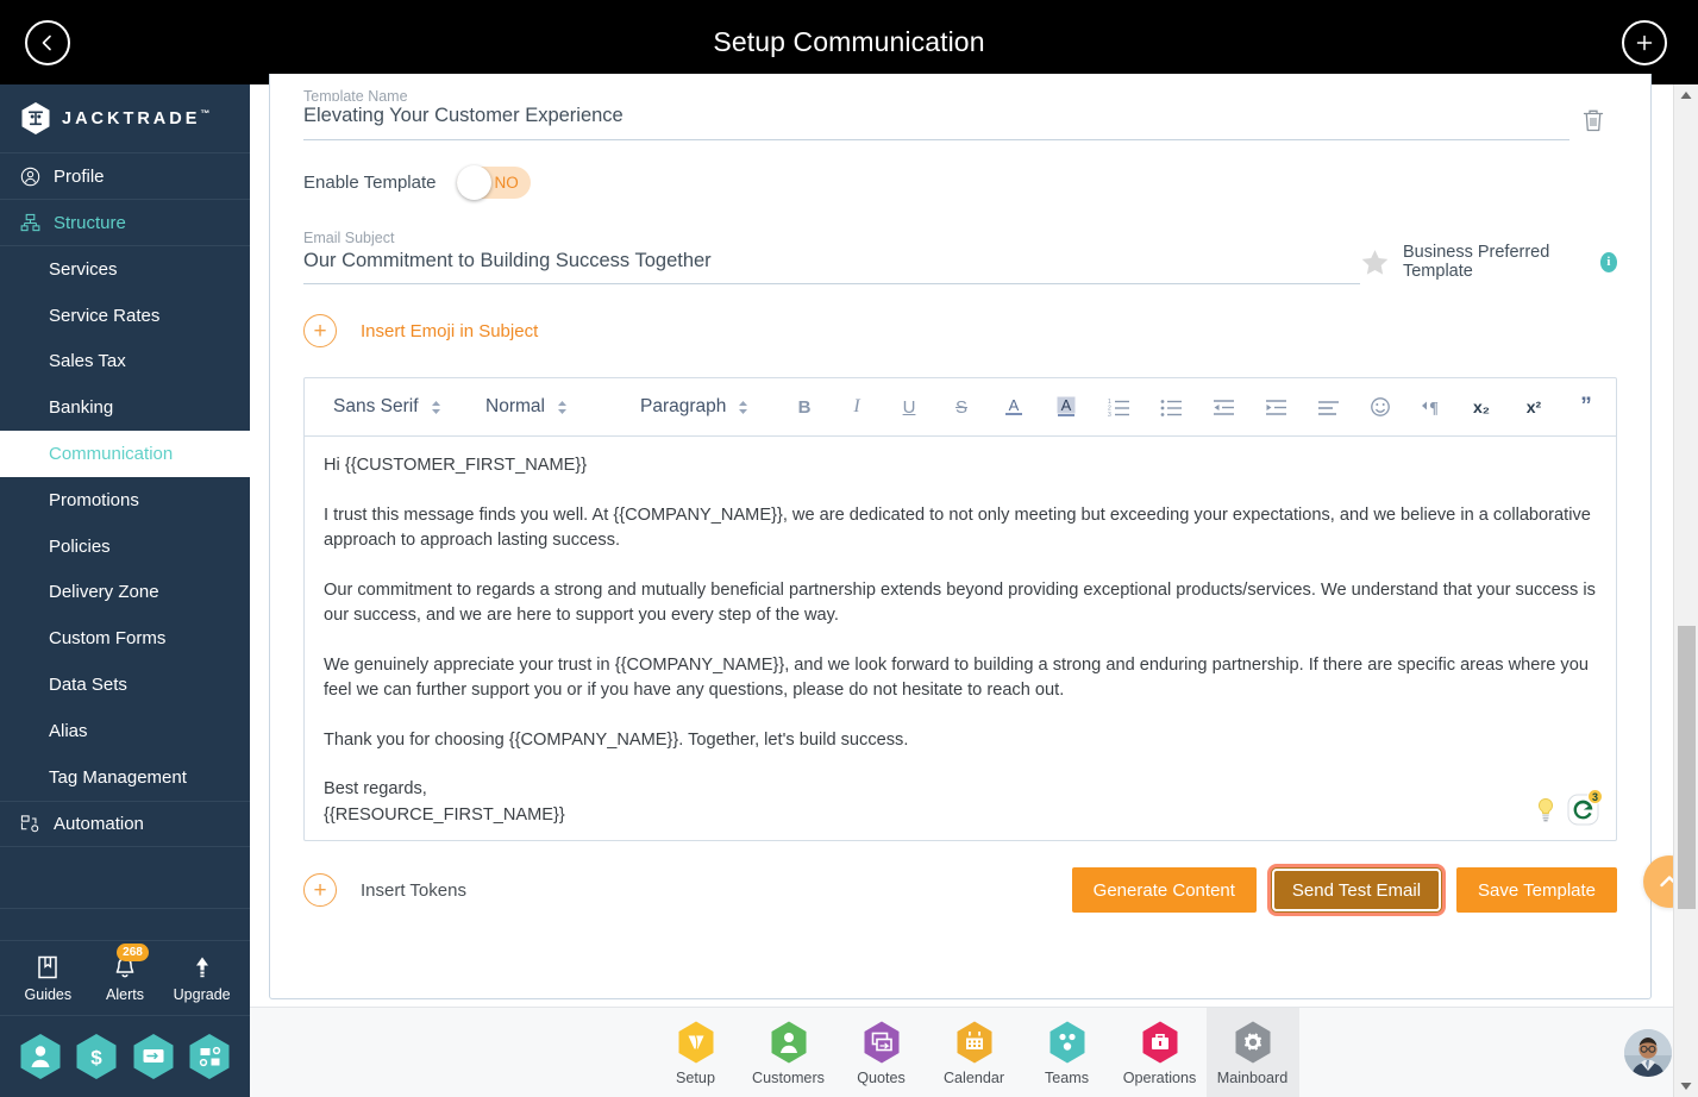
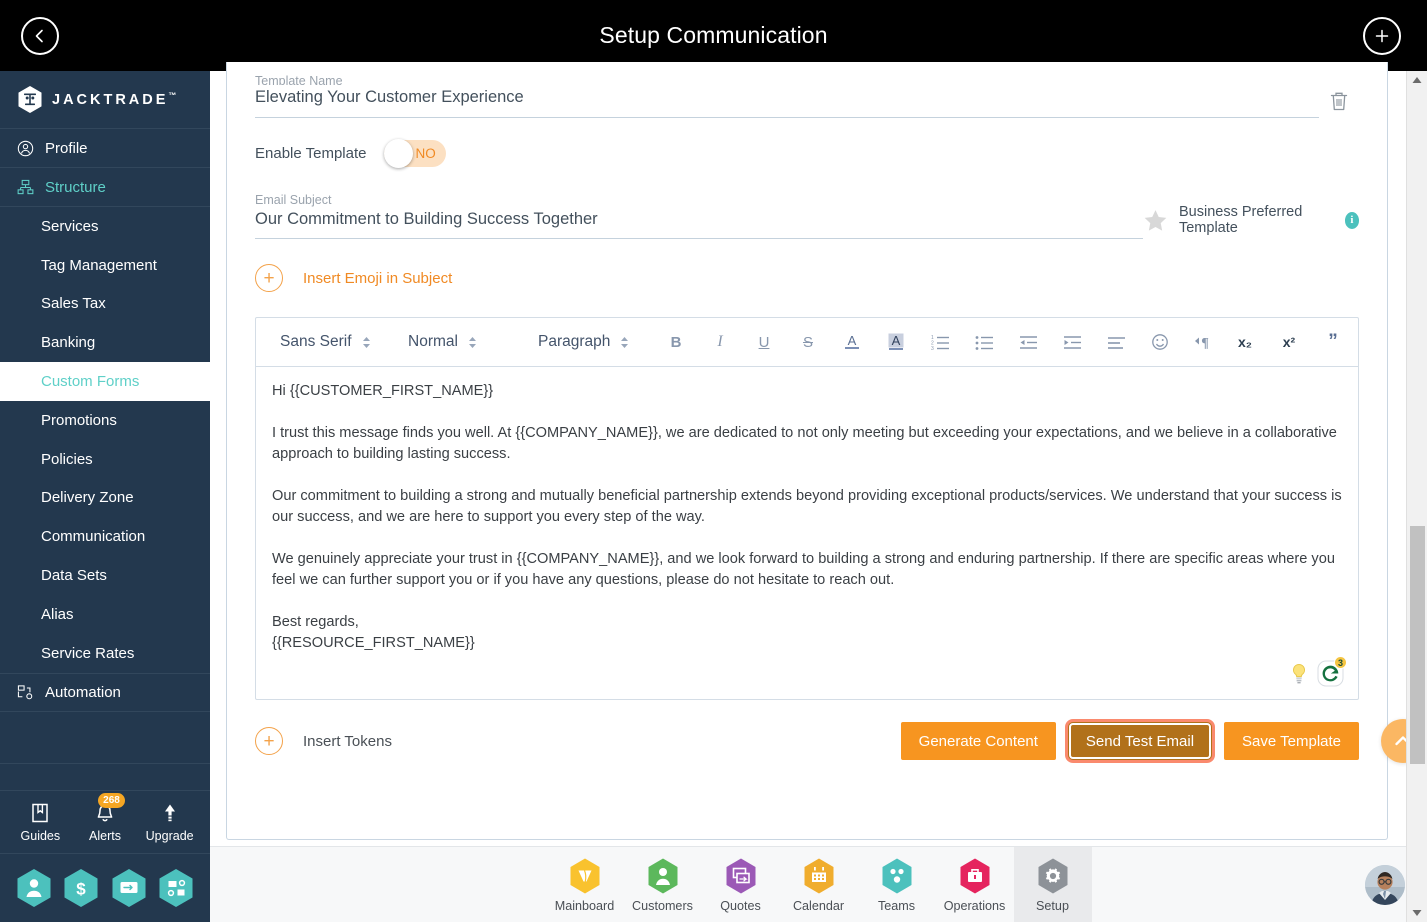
  Setup Communication
  JACKTRADE™
  Profile
  Structure
  Services
- Service Rates
+ Tag Management
  Sales Tax
  Banking
- Communication
+ Custom Forms
  Promotions
  Policies
  Delivery Zone
- Custom Forms
+ Communication
  Data Sets
  Alias
- Tag Management
+ Service Rates
  Automation
  Guides
  268
  Alerts
  Upgrade
  $
  Template Name
  Elevating Your Customer Experience
  Enable Template
  NO
  Email Subject
  Our Commitment to Building Success Together
  Business Preferred Template
  i
  +
  Insert Emoji in Subject
  Sans Serif
  Normal
  Paragraph
  B
  I
  U
  S
  A
  A
  ¶
  x₂
  x²
  ”
  Hi {{CUSTOMER_FIRST_NAME}}
- I trust this message finds you well. At {{COMPANY_NAME}}, we are dedicated to not only meeting but exceeding your expectations, and we believe in a collaborative approach to approach lasting success.
+ I trust this message finds you well. At {{COMPANY_NAME}}, we are dedicated to not only meeting but exceeding your expectations, and we believe in a collaborative approach to building lasting success.
- Our commitment to regards a strong and mutually beneficial partnership extends beyond providing exceptional products/services. We understand that your success is our success, and we are here to support you every step of the way.
+ Our commitment to building a strong and mutually beneficial partnership extends beyond providing exceptional products/services. We understand that your success is our success, and we are here to support you every step of the way.
  We genuinely appreciate your trust in {{COMPANY_NAME}}, and we look forward to building a strong and enduring partnership. If there are specific areas where you feel we can further support you or if you have any questions, please do not hesitate to reach out.
- Thank you for choosing {{COMPANY_NAME}}. Together, let's build success.
  Best regards,
  {{RESOURCE_FIRST_NAME}}
  3
  +
  Insert Tokens
  Generate Content
  Send Test Email
  Save Template
- Setup
+ Mainboard
  Customers
  Quotes
  Calendar
  Teams
  Operations
- Mainboard
+ Setup
